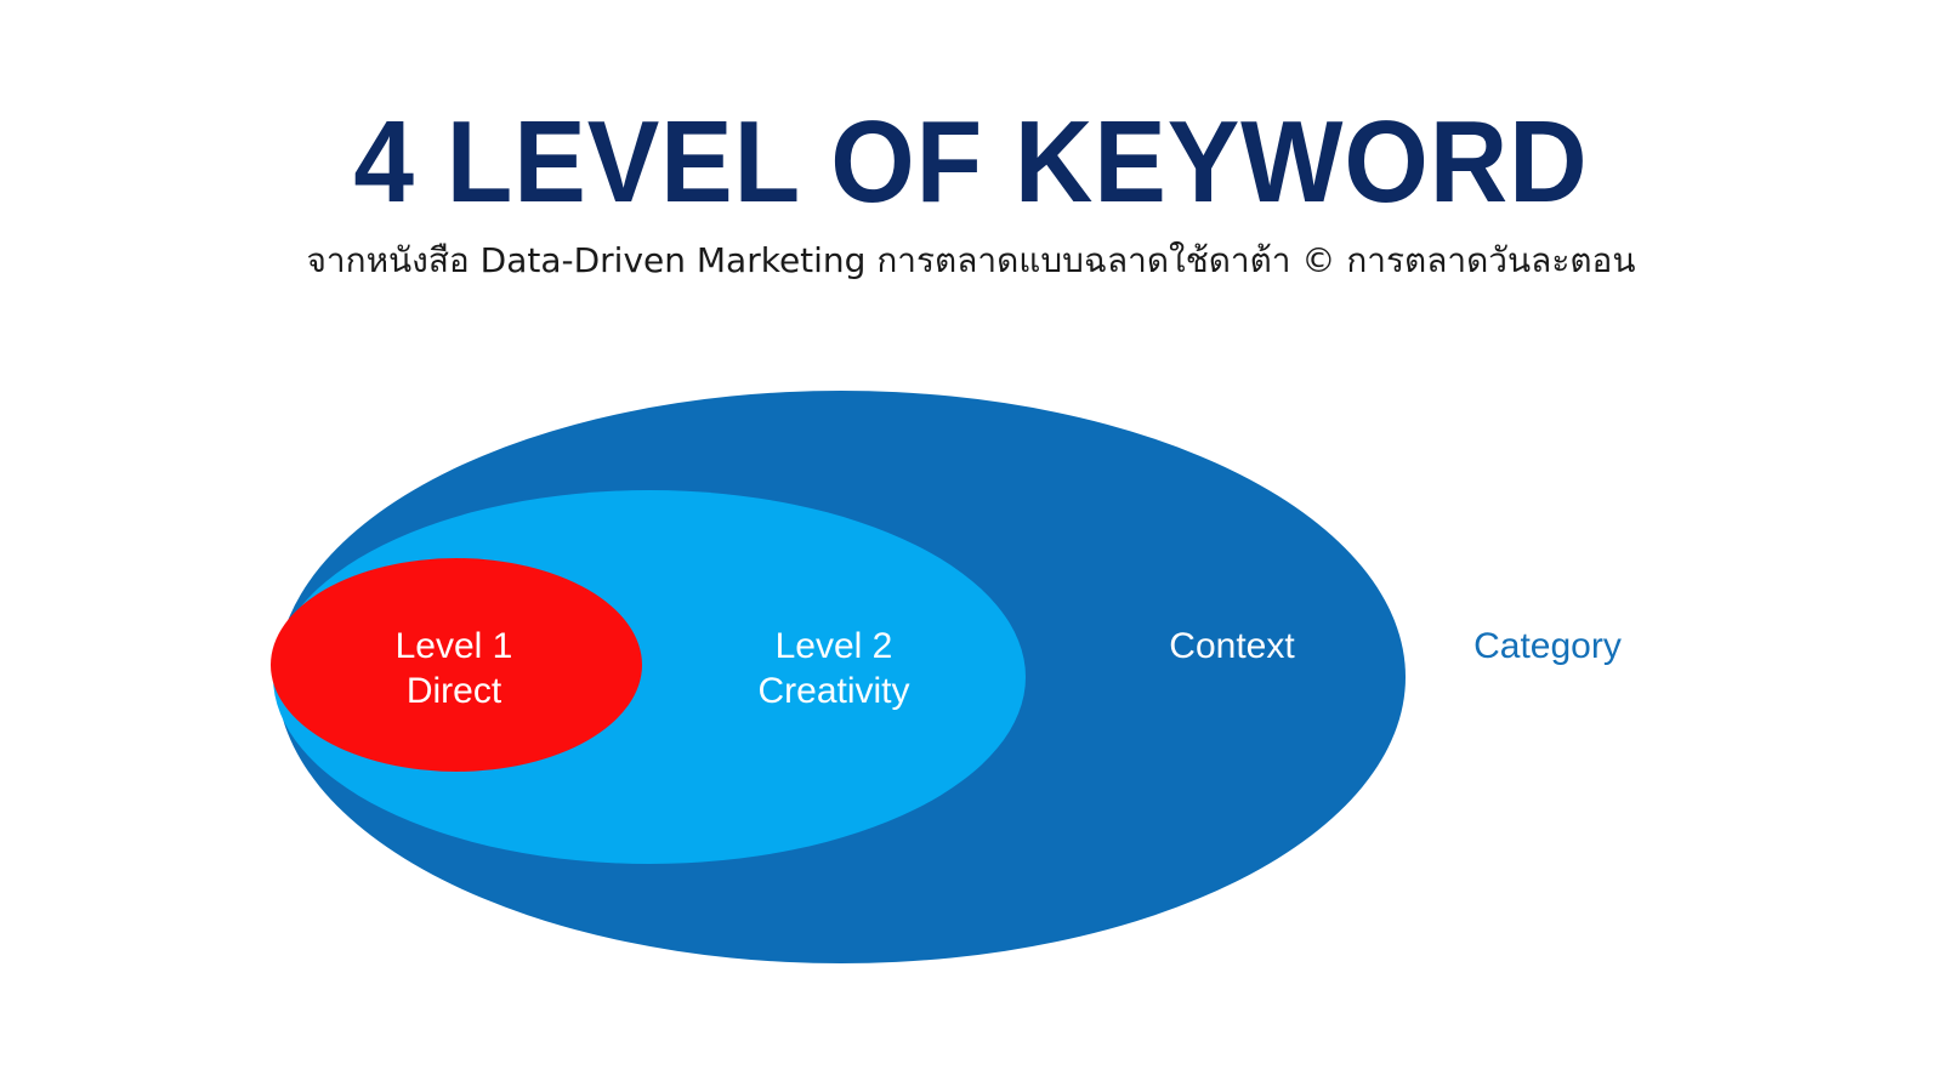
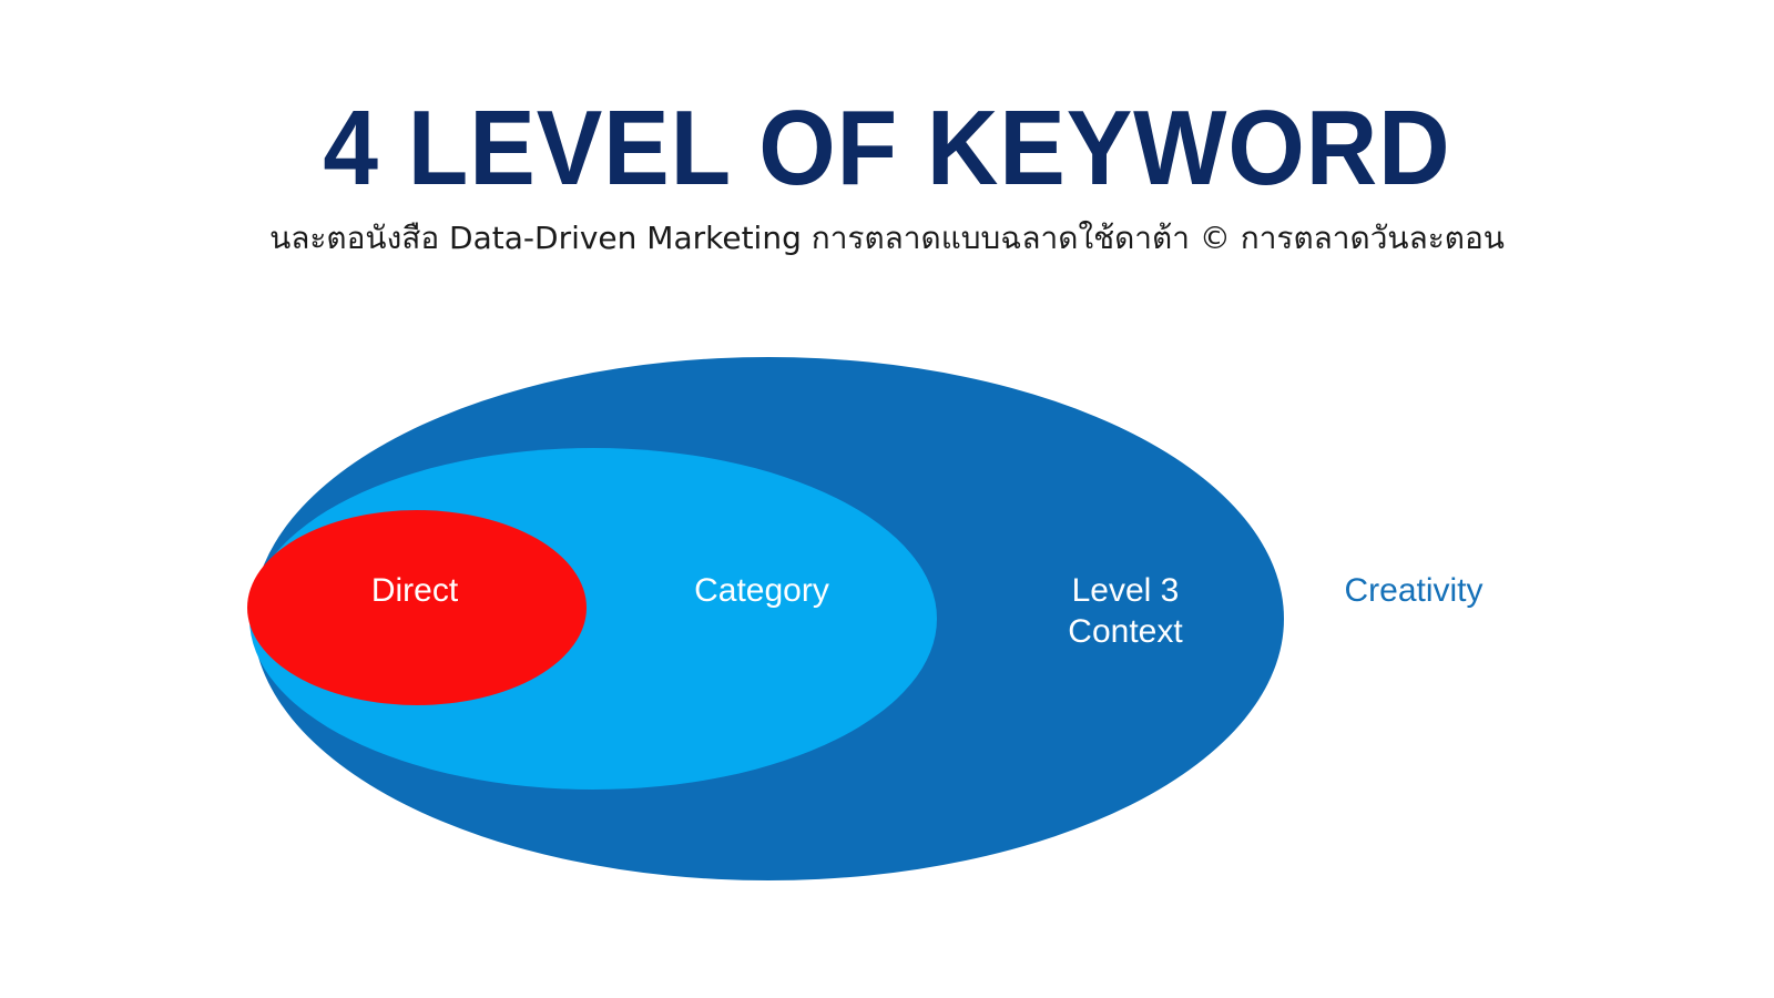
  4 LEVEL OF KEYWORD
- จากหนังสือ Data-Driven Marketing การตลาดแบบฉลาดใช้ดาต้า © การตลาดวันละตอน
+ นละตอนังสือ Data-Driven Marketing การตลาดแบบฉลาดใช้ดาต้า © การตลาดวันละตอน
- Level 1
  Direct
- Level 2
- Creativity
+ Category
+ Level 3
  Context
- Category
+ Creativity
